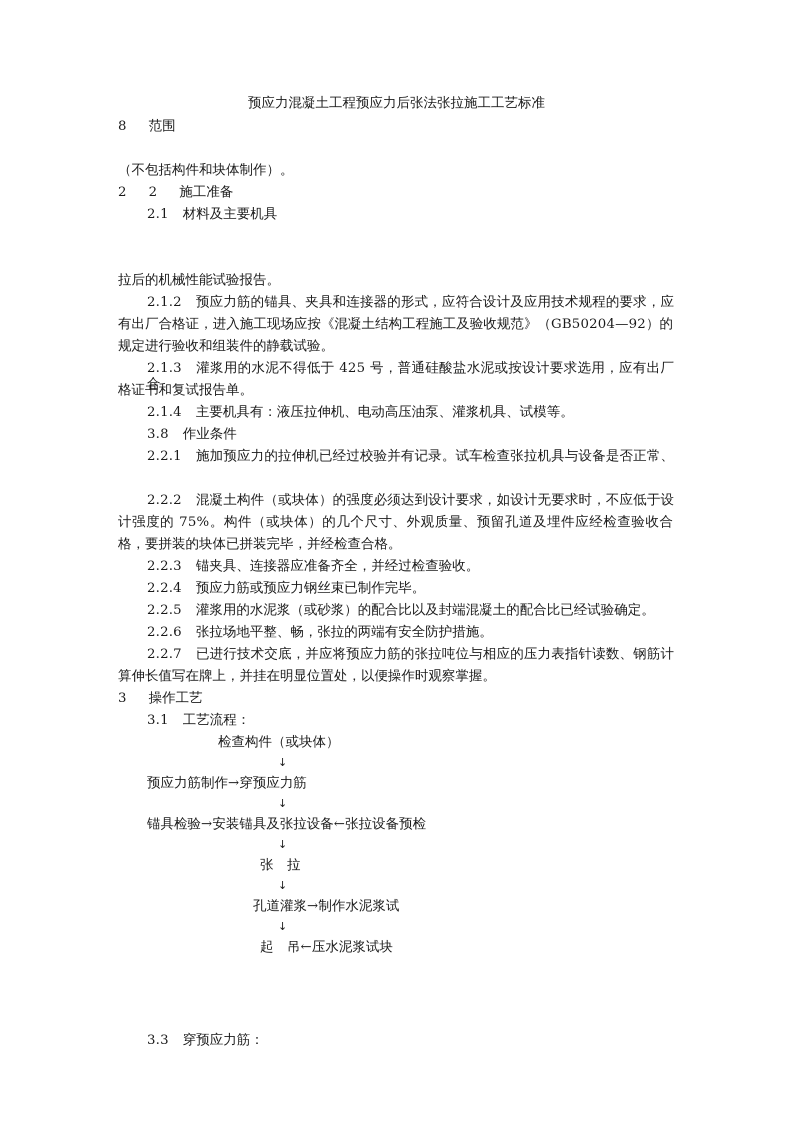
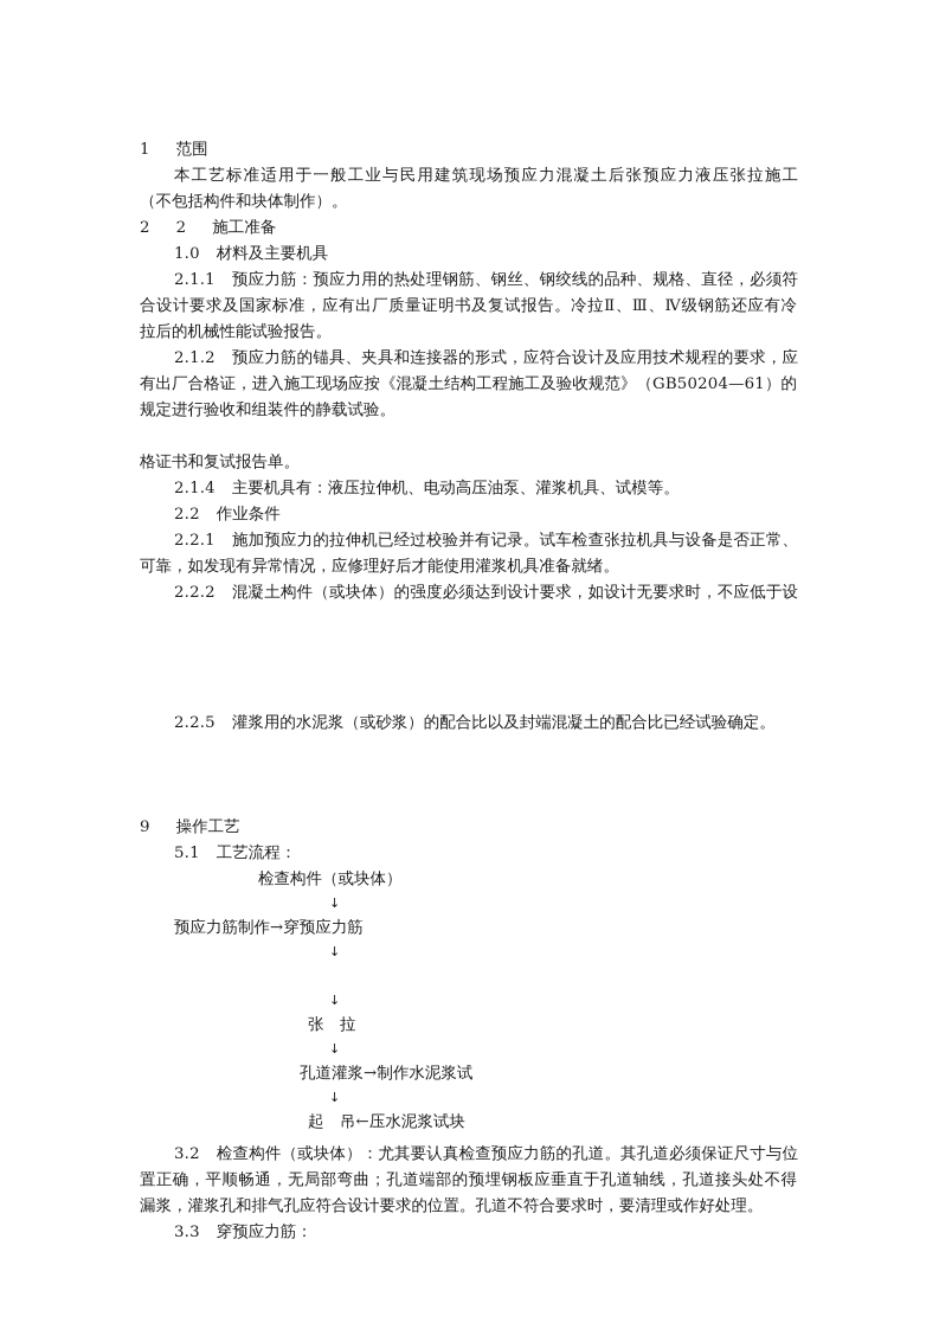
- 预应力混凝土工程预应力后张法张拉施工工艺标准
- 8 范围
+ 1 范围
+ 本工艺标准适用于一般工业与民用建筑现场预应力混凝土后张预应力液压张拉施工
  （不包括构件和块体制作）。
  2 2 施工准备
- 2.1 材料及主要机具
+ 1.0 材料及主要机具
+ 2.1.1 预应力筋：预应力用的热处理钢筋、钢丝、钢绞线的品种、规格、直径，必须符
+ 合设计要求及国家标准，应有出厂质量证明书及复试报告。冷拉Ⅱ、Ⅲ、Ⅳ级钢筋还应有冷
  拉后的机械性能试验报告。
  2.1.2 预应力筋的锚具、夹具和连接器的形式，应符合设计及应用技术规程的要求，应
- 有出厂合格证，进入施工现场应按《混凝土结构工程施工及验收规范》（GB50204—92）的
+ 有出厂合格证，进入施工现场应按《混凝土结构工程施工及验收规范》（GB50204—61）的
  规定进行验收和组装件的静载试验。
- 2.1.3 灌浆用的水泥不得低于 425 号，普通硅酸盐水泥或按设计要求选用，应有出厂合
  格证书和复试报告单。
  2.1.4 主要机具有：液压拉伸机、电动高压油泵、灌浆机具、试模等。
- 3.8 作业条件
+ 2.2 作业条件
  2.2.1 施加预应力的拉伸机已经过校验并有记录。试车检查张拉机具与设备是否正常、
+ 可靠，如发现有异常情况，应修理好后才能使用灌浆机具准备就绪。
  2.2.2 混凝土构件（或块体）的强度必须达到设计要求，如设计无要求时，不应低于设
- 计强度的 75%。构件（或块体）的几个尺寸、外观质量、预留孔道及埋件应经检查验收合
- 格，要拼装的块体已拼装完毕，并经检查合格。
- 2.2.3 锚夹具、连接器应准备齐全，并经过检查验收。
- 2.2.4 预应力筋或预应力钢丝束已制作完毕。
  2.2.5 灌浆用的水泥浆（或砂浆）的配合比以及封端混凝土的配合比已经试验确定。
- 2.2.6 张拉场地平整、畅，张拉的两端有安全防护措施。
- 2.2.7 已进行技术交底，并应将预应力筋的张拉吨位与相应的压力表指针读数、钢筋计
- 算伸长值写在牌上，并挂在明显位置处，以便操作时观察掌握。
- 3 操作工艺
+ 9 操作工艺
- 3.1 工艺流程：
+ 5.1 工艺流程：
  检查构件（或块体）
  ↓
  预应力筋制作→穿预应力筋
  ↓
- 锚具检验→安装锚具及张拉设备←张拉设备预检
  ↓
  张 拉
  ↓
  孔道灌浆→制作水泥浆试
  ↓
  起 吊←压水泥浆试块
+ 3.2 检查构件（或块体）：尤其要认真检查预应力筋的孔道。其孔道必须保证尺寸与位
+ 置正确，平顺畅通，无局部弯曲；孔道端部的预埋钢板应垂直于孔道轴线，孔道接头处不得
+ 漏浆，灌浆孔和排气孔应符合设计要求的位置。孔道不符合要求时，要清理或作好处理。
  3.3 穿预应力筋：
